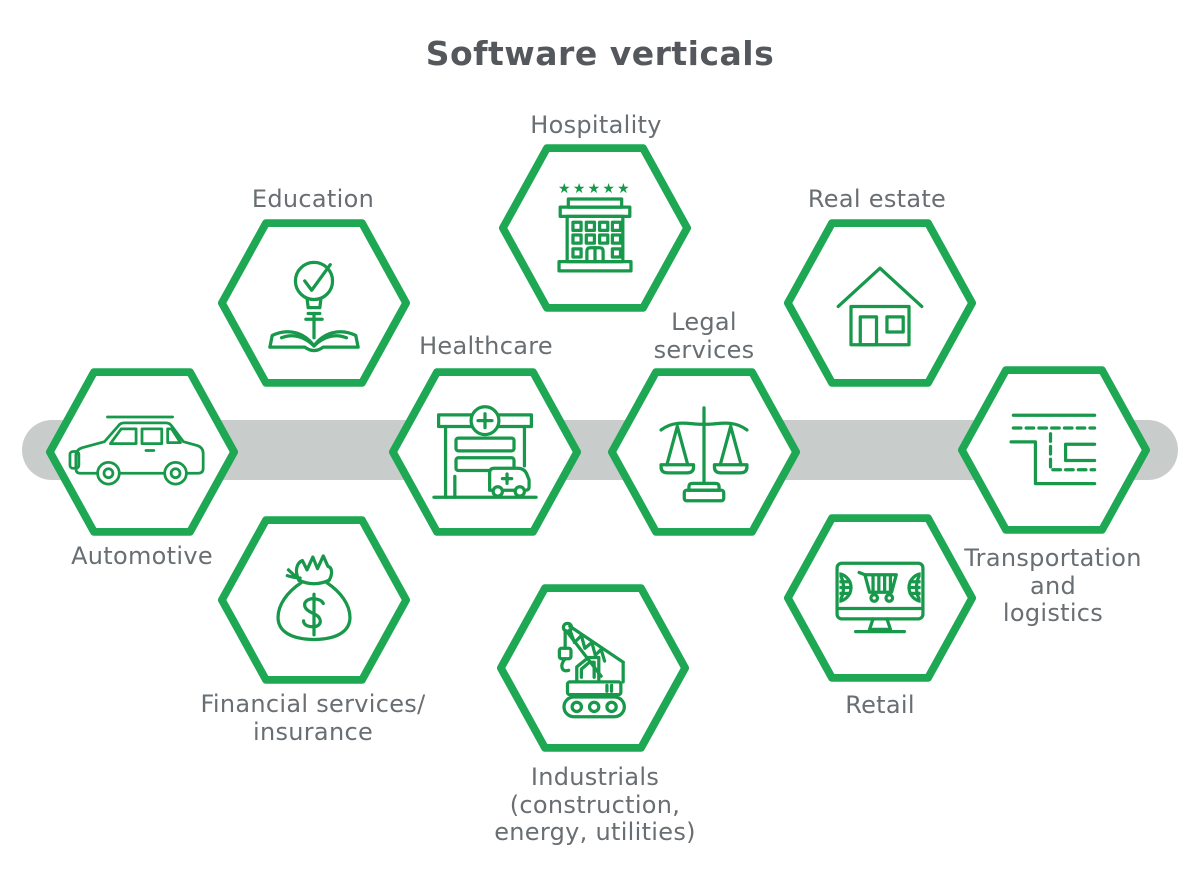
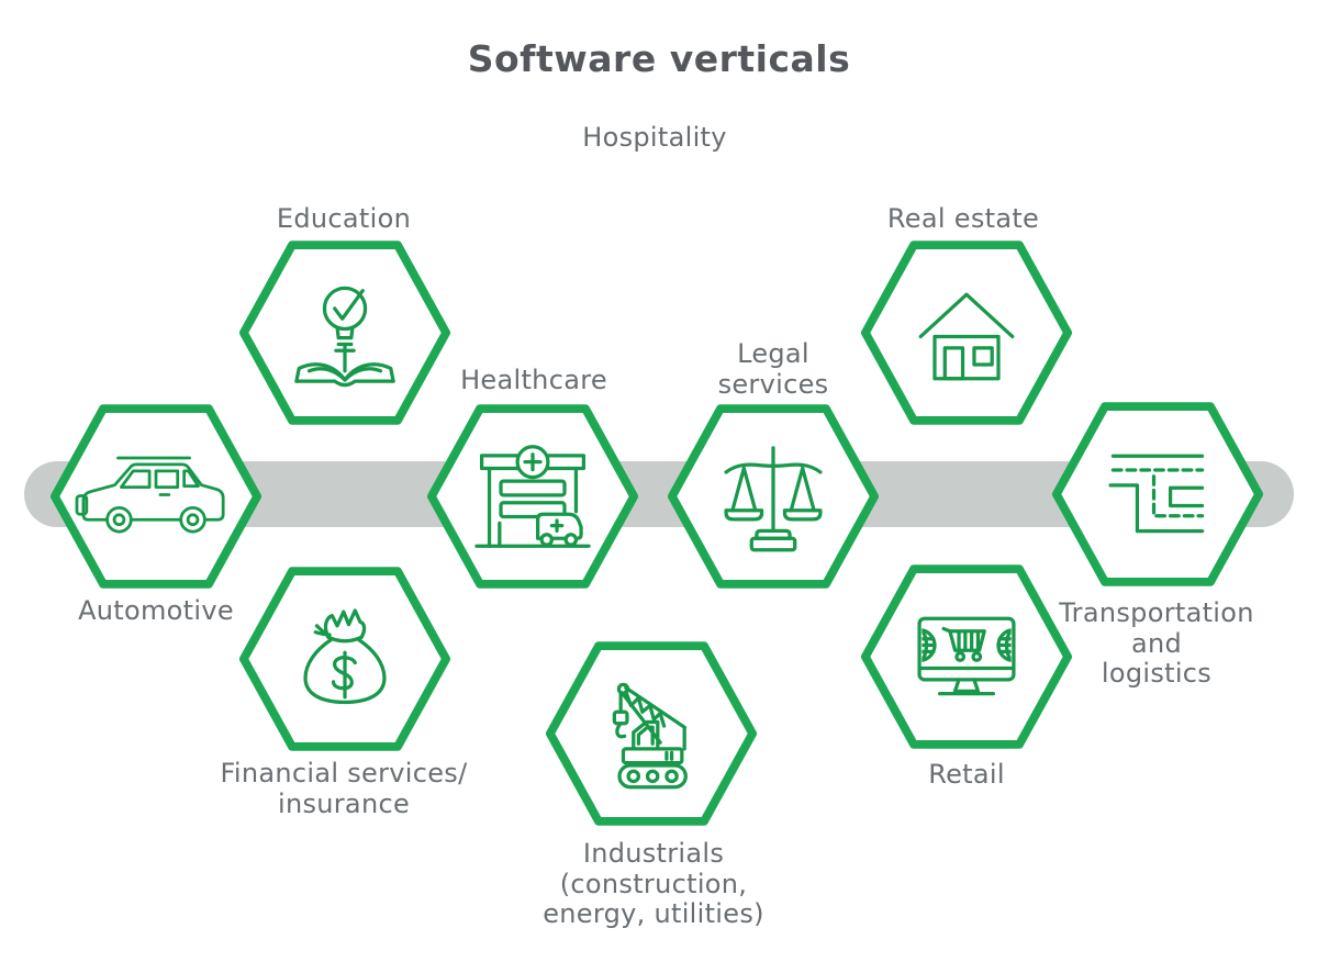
  Software verticals
  Automotive
  Education
- ★★★★★
  Hospitality
  Healthcare
  Legal
  services
  Real estate
  Financial services/
  insurance
  Industrials
  (construction,
  energy, utilities)
  Retail
  Transportation
  and
  logistics
